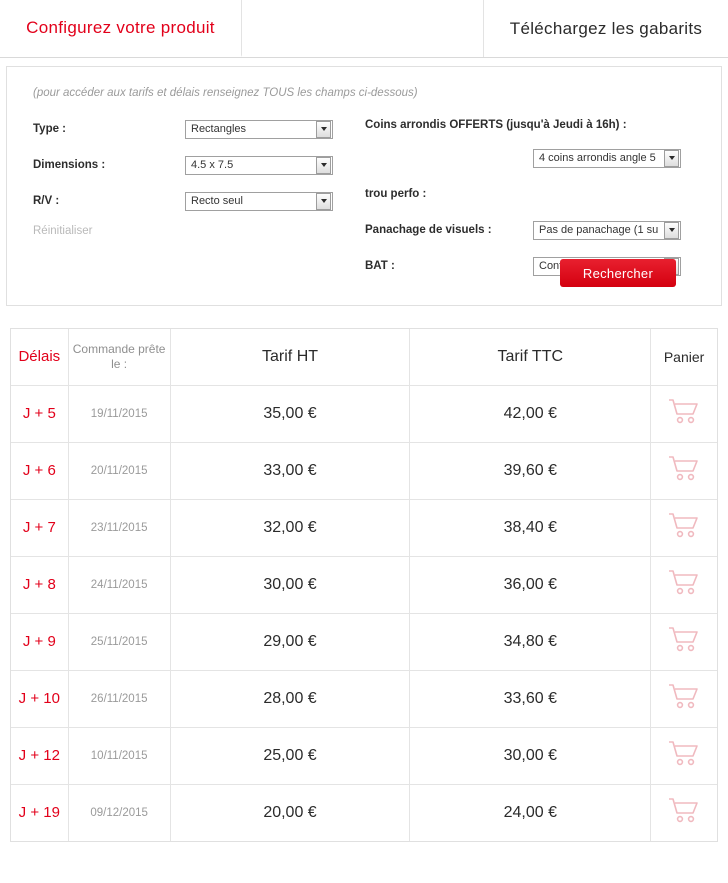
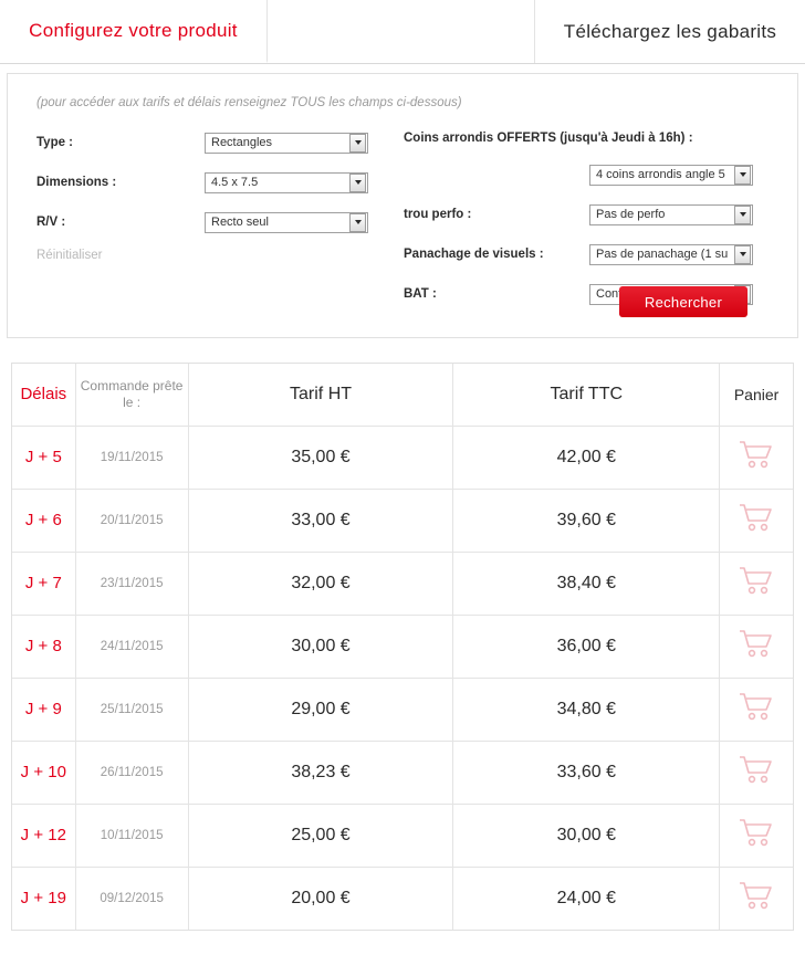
  Configurez votre produit
  Téléchargez les gabarits
  (pour accéder aux tarifs et délais renseignez TOUS les champs ci-dessous)
  Type :
  Rectangles
  Dimensions :
  4.5 x 7.5
  R/V :
  Recto seul
  Réinitialiser
  Coins arrondis OFFERTS (jusqu'à Jeudi à 16h) :
  4 coins arrondis angle 5
  trou perfo :
+ Pas de perfo
  Panachage de visuels :
  Pas de panachage (1 su
  BAT :
  Rechercher
  Délais	Commande prête le :	Tarif HT	Tarif TTC	Panier
  J + 5	19/11/2015	35,00 €	42,00 €
  J + 6	20/11/2015	33,00 €	39,60 €
  J + 7	23/11/2015	32,00 €	38,40 €
  J + 8	24/11/2015	30,00 €	36,00 €
  J + 9	25/11/2015	29,00 €	34,80 €
- J + 10	26/11/2015	28,00 €	33,60 €
+ J + 10	26/11/2015	38,23 €	33,60 €
  J + 12	10/11/2015	25,00 €	30,00 €
  J + 19	09/12/2015	20,00 €	24,00 €
